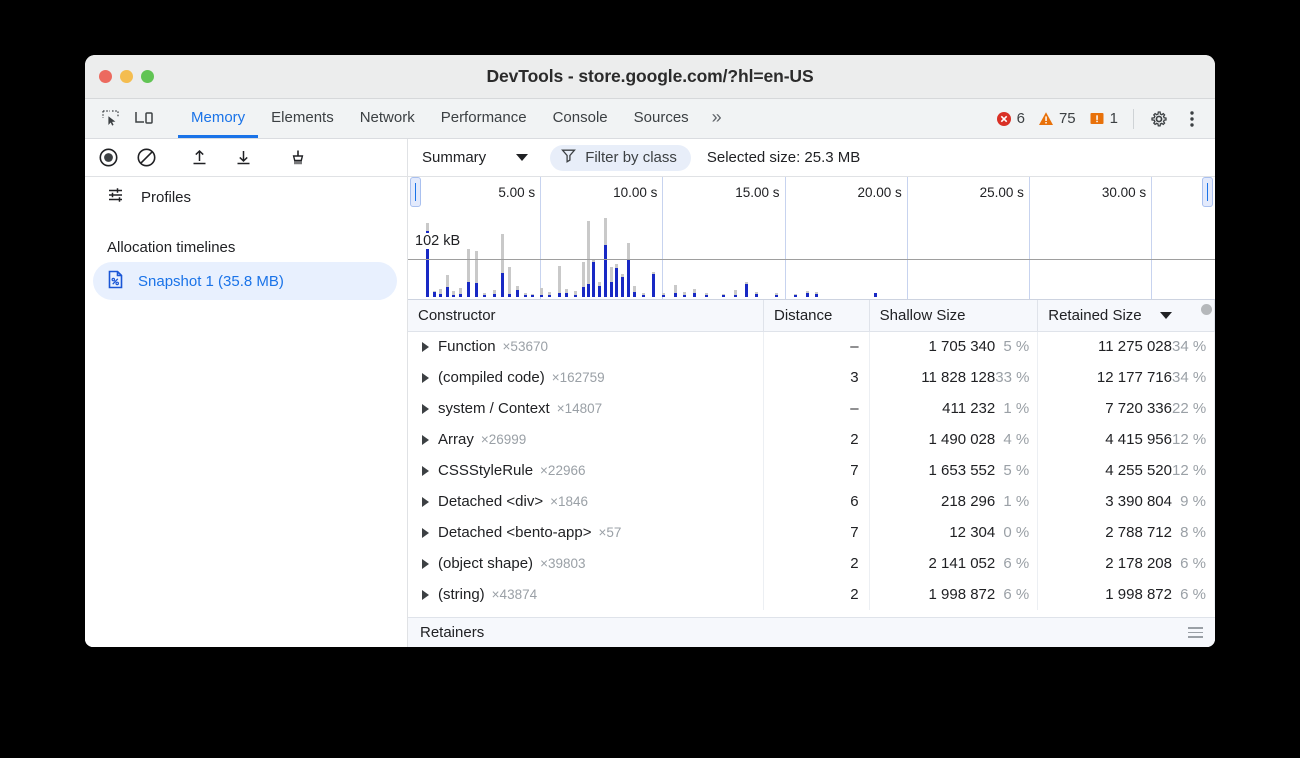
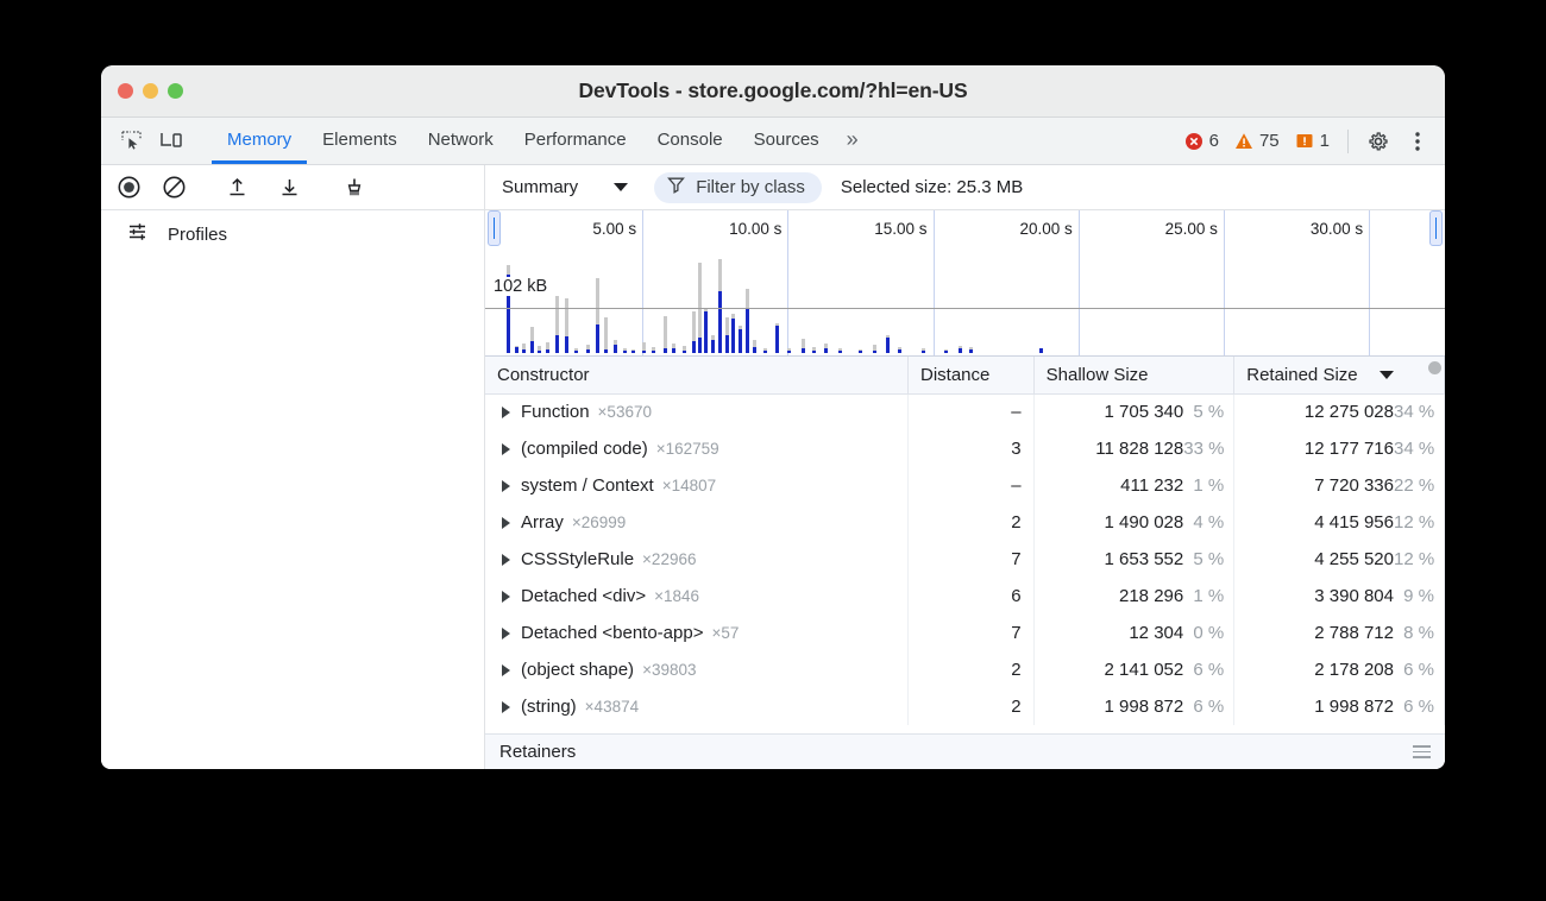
  DevTools - store.google.com/?hl=en-US
  Memory
  Elements
  Network
  Performance
  Console
  Sources
  »
  6
  75
  1
  Profiles
- Allocation timelines
- Snapshot 1 (35.8 MB)
  Summary
  Filter by class
  Selected size: 25.3 MB
  5.00 s
  10.00 s
  15.00 s
  20.00 s
  25.00 s
  30.00 s
  102 kB
  Constructor	Distance	Shallow Size	Retained Size
- Function ×53670	–	1 705 340 5 %	11 275 02834 %
+ Function ×53670	–	1 705 340 5 %	12 275 02834 %
  (compiled code) ×162759	3	11 828 12833 %	12 177 71634 %
  system / Context ×14807	–	411 232 1 %	7 720 33622 %
  Array ×26999	2	1 490 028 4 %	4 415 95612 %
  CSSStyleRule ×22966	7	1 653 552 5 %	4 255 52012 %
  Detached <div> ×1846	6	218 296 1 %	3 390 804 9 %
  Detached <bento-app> ×57	7	12 304 0 %	2 788 712 8 %
  (object shape) ×39803	2	2 141 052 6 %	2 178 208 6 %
  (string) ×43874	2	1 998 872 6 %	1 998 872 6 %
  Retainers
